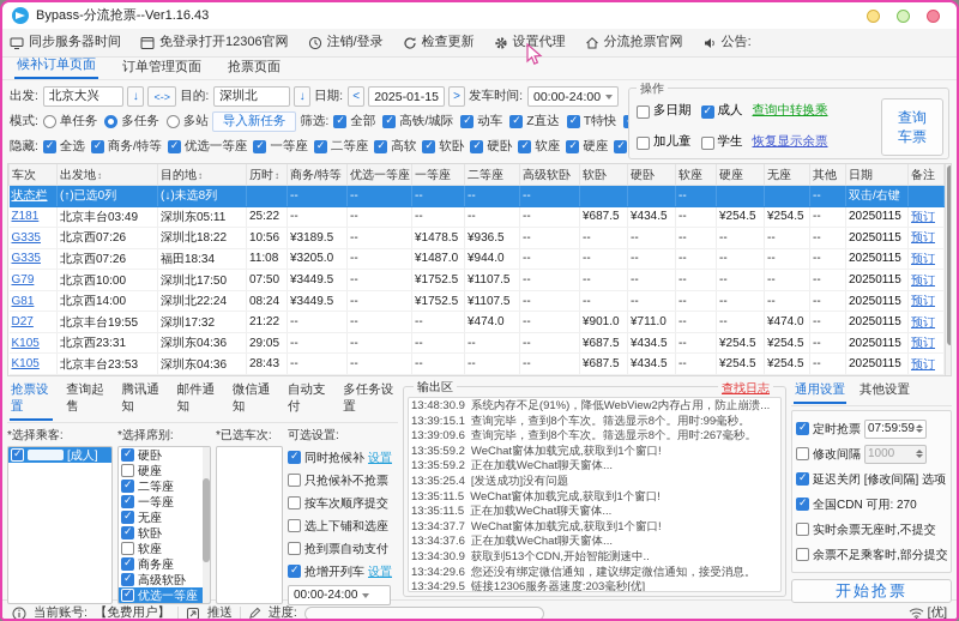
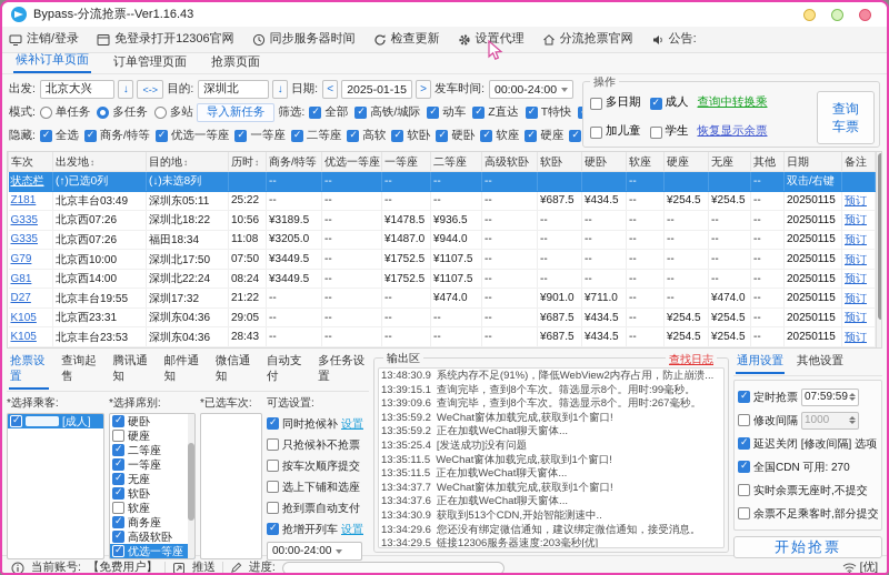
  Bypass-分流抢票--Ver1.16.43
- 同步服务器时间
+ 注销/登录
  免登录打开12306官网
- 注销/登录
+ 同步服务器时间
  检查更新
  设置代理
  分流抢票官网
  公告:
  候补订单页面
  订单管理页面
  抢票页面
  出发:
  北京大兴
  ↓
  <->
  目的:
  深圳北
  ↓
  日期:
  <
  2025-01-15
  >
  发车时间:
  00:00-24:00
  模式:
  单任务
  多任务
  多站
  导入新任务
  筛选:
  全部
  高铁/城际
  动车
  Z直达
  T特快
  隐藏:
  全选
  商务/特等
  优选一等座
  一等座
  二等座
  高软
  软卧
  硬卧
  软座
  硬座
  操作
  多日期
  成人
  查询中转换乘
  加儿童
  学生
  恢复显示余票
  查询
  车票
  车次	出发地↕	目的地↕	历时↕	商务/特等	优选一等座	一等座	二等座	高级软卧	软卧	硬卧	软座	硬座	无座	其他	日期	备注
  状态栏	(↑)已选0列	(↓)未选8列		--	--	--	--	--			--			--	双击/右键
  Z181	北京丰台03:49	深圳东05:11	25:22	--	--	--	--	--	¥687.5	¥434.5	--	¥254.5	¥254.5	--	20250115	预订
  G335	北京西07:26	深圳北18:22	10:56	¥3189.5	--	¥1478.5	¥936.5	--	--	--	--	--	--	--	20250115	预订
  G335	北京西07:26	福田18:34	11:08	¥3205.0	--	¥1487.0	¥944.0	--	--	--	--	--	--	--	20250115	预订
  G79	北京西10:00	深圳北17:50	07:50	¥3449.5	--	¥1752.5	¥1107.5	--	--	--	--	--	--	--	20250115	预订
  G81	北京西14:00	深圳北22:24	08:24	¥3449.5	--	¥1752.5	¥1107.5	--	--	--	--	--	--	--	20250115	预订
  D27	北京丰台19:55	深圳17:32	21:22	--	--	--	¥474.0	--	¥901.0	¥711.0	--	--	¥474.0	--	20250115	预订
  K105	北京西23:31	深圳东04:36	29:05	--	--	--	--	--	¥687.5	¥434.5	--	¥254.5	¥254.5	--	20250115	预订
  K105	北京丰台23:53	深圳东04:36	28:43	--	--	--	--	--	¥687.5	¥434.5	--	¥254.5	¥254.5	--	20250115	预订
  抢票设置
  查询起售
  腾讯通知
  邮件通知
  微信通知
  自动支付
  多任务设置
  *选择乘客:
  [成人]
  *选择席别:
  硬卧
  硬座
  二等座
  一等座
  无座
  软卧
  软座
  商务座
  高级软卧
  优选一等座
  *已选车次:
  可选设置:
  同时抢候补
  设置
  只抢候补不抢票
  按车次顺序提交
  选上下铺和选座
  抢到票自动支付
  抢增开列车
  设置
  00:00-24:00
  输出区
  查找日志
  13:48:30.9 系统内存不足(91%)，降低WebView2内存占用，防止崩溃...
  13:39:15.1 查询完毕，查到8个车次。筛选显示8个。用时:99毫秒。
  13:39:09.6 查询完毕，查到8个车次。筛选显示8个。用时:267毫秒。
  13:35:59.2 WeChat窗体加载完成,获取到1个窗口!
  13:35:59.2 正在加载WeChat聊天窗体...
  13:35:25.4 [发送成功]没有问题
  13:35:11.5 WeChat窗体加载完成,获取到1个窗口!
  13:35:11.5 正在加载WeChat聊天窗体...
  13:34:37.7 WeChat窗体加载完成,获取到1个窗口!
  13:34:37.6 正在加载WeChat聊天窗体...
  13:34:30.9 获取到513个CDN,开始智能测速中..
  13:34:29.6 您还没有绑定微信通知，建议绑定微信通知，接受消息。
  13:34:29.5 链接12306服务器速度:203毫秒[优]
  通用设置
  其他设置
  定时抢票
  07:59:59
  修改间隔
  1000
  延迟关闭 [修改间隔] 选项
  全国CDN 可用: 270
  实时余票无座时,不提交
  余票不足乘客时,部分提交
  开始抢票
  当前账号:
  【免费用户】
  推送
  进度:
  [优]
